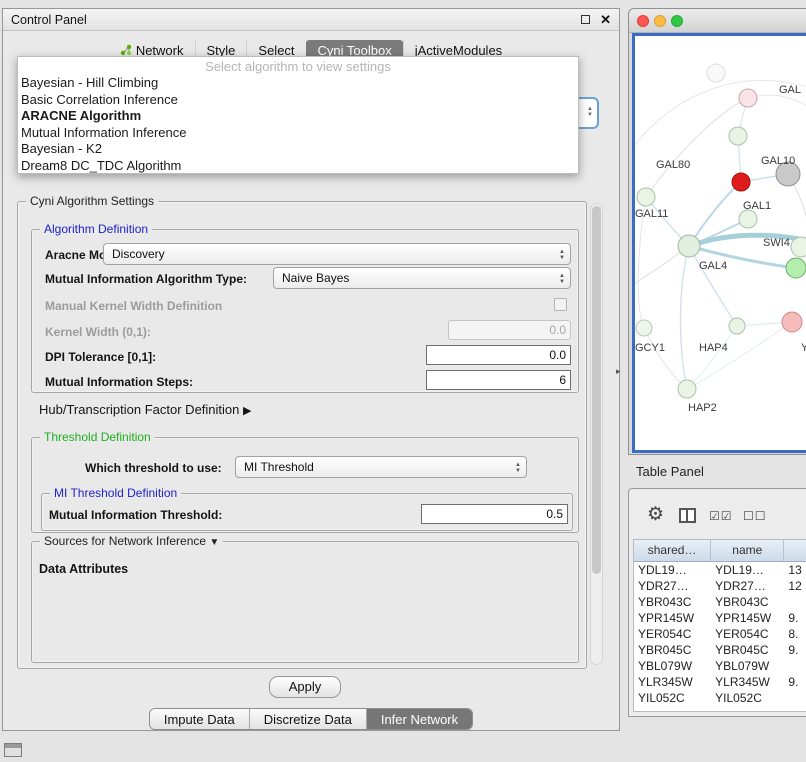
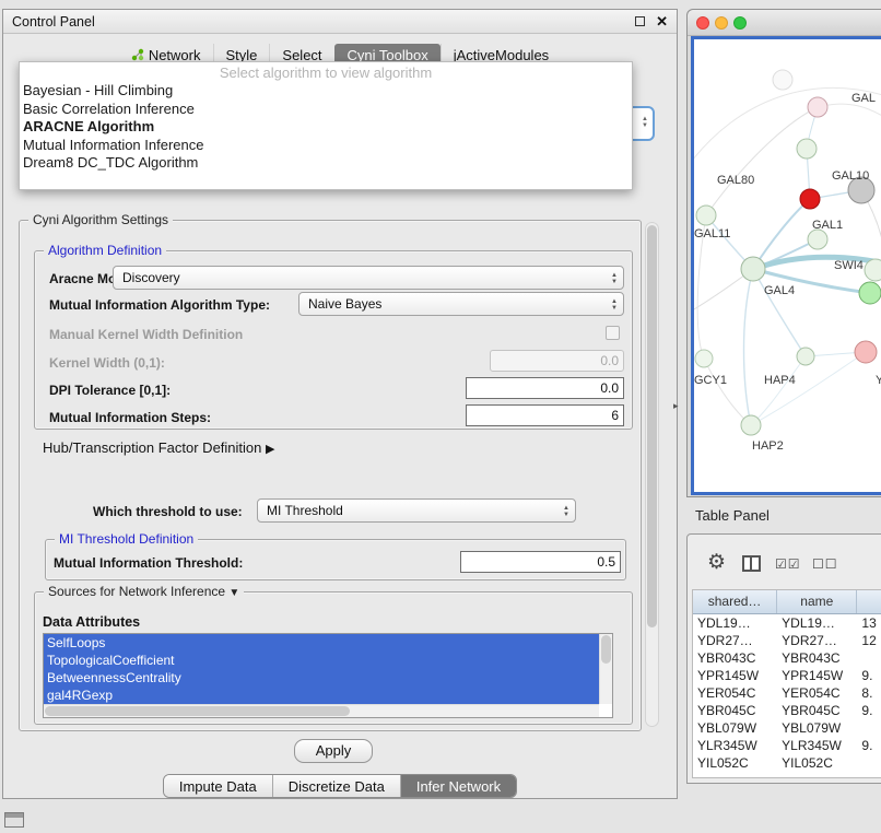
  Control Panel
  ✕
  Network
  Style
  Select
  Cyni Toolbox
  jActiveModules
- Select algorithm to view settings
+ Select algorithm to view algorithm
  Bayesian - Hill Climbing
  Basic Correlation Inference
  ARACNE Algorithm
  Mutual Information Inference
- Bayesian - K2
  Dream8 DC_TDC Algorithm
  Cyni Algorithm Settings
  Algorithm Definition
  Discovery
  Mutual Information Algorithm Type:
  Naive Bayes
  Manual Kernel Width Definition
  Kernel Width (0,1):
  0.0
  DPI Tolerance [0,1]:
  0.0
  Mutual Information Steps:
  6
  Hub/Transcription Factor Definition ▶
- Threshold Definition
  Which threshold to use:
  MI Threshold
  MI Threshold Definition
  Mutual Information Threshold:
  0.5
  Sources for Network Inference ▼
  Data Attributes
+ SelfLoops
+ TopologicalCoefficient
+ BetweennessCentrality
+ gal4RGexp
  Apply
  Impute Data
  Discretize Data
  Infer Network
  ▸
  GAL
  GAL80
  GAL10
  GAL11
  GAL1
  SWI4
  GAL4
  GCY1
  HAP4
  Y
  HAP2
  Table Panel
  ⚙
  ☑☑
  ☐☐
  shared…
  name
  YDL19…
  YDL19…
  13
  YDR27…
  YDR27…
  12
  YBR043C
  YBR043C
  YPR145W
  YPR145W
  9.
  YER054C
  YER054C
  8.
  YBR045C
  YBR045C
  9.
  YBL079W
  YBL079W
  YLR345W
  YLR345W
  9.
  YIL052C
  YIL052C
